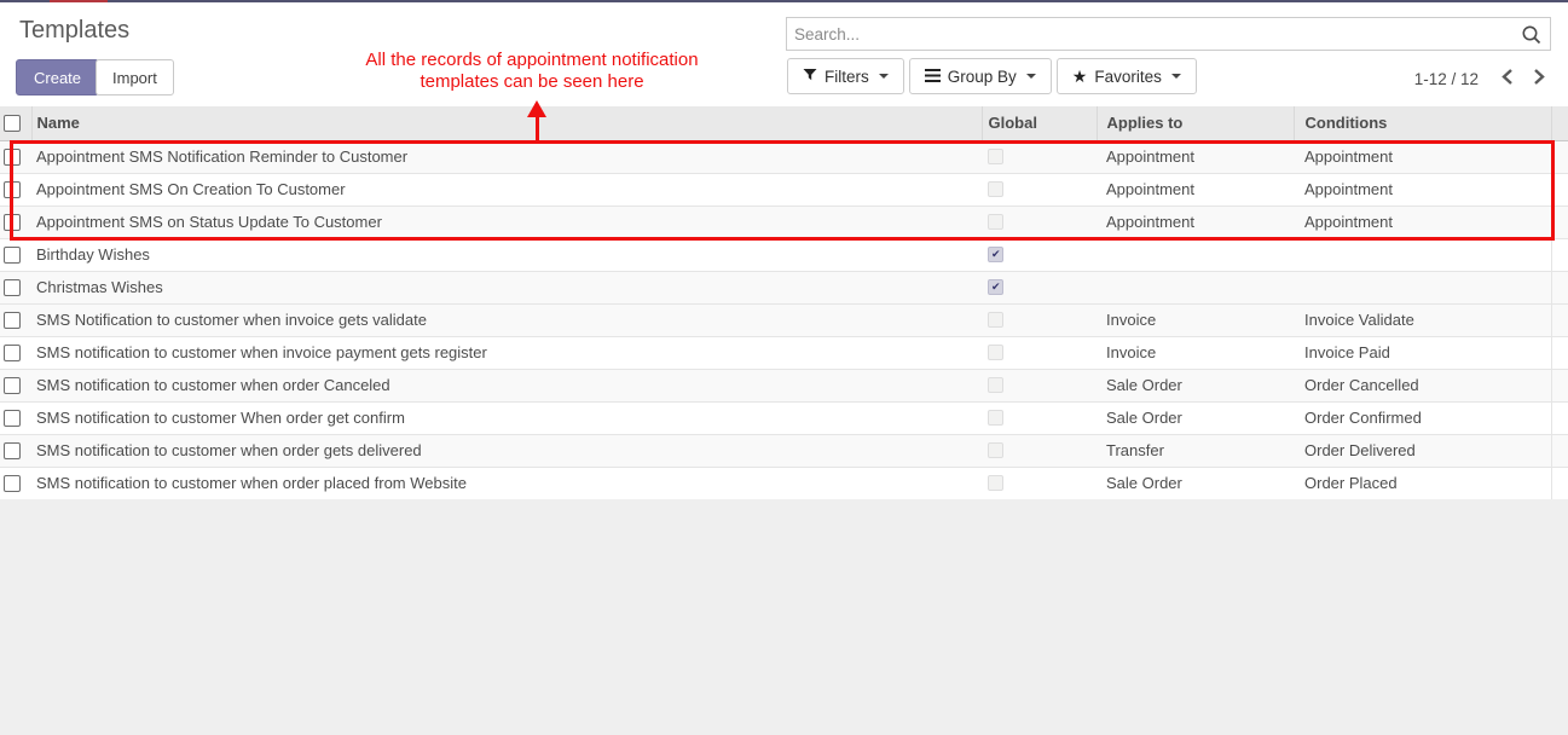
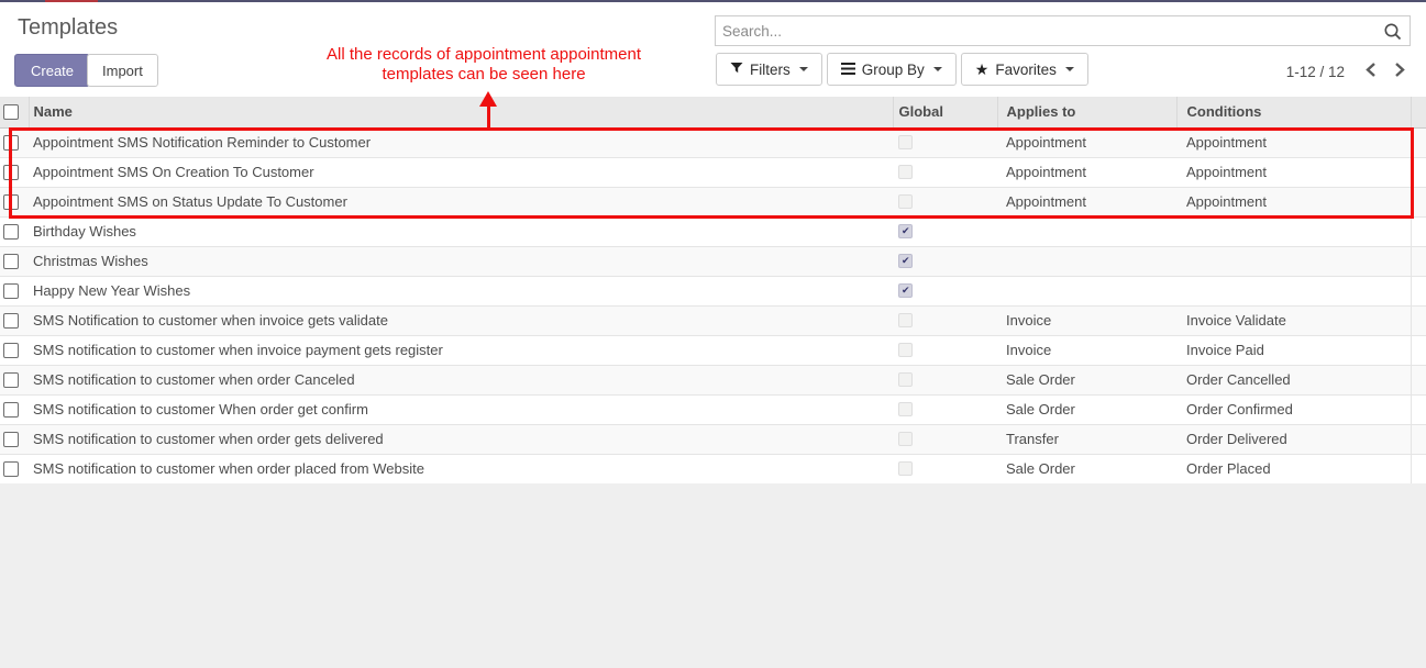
  Templates
  Create
  Import
  Search...
  Filters
  Group By
  ★
  Favorites
  1-12 / 12
- All the records of appointment notification
+ All the records of appointment appointment
  templates can be seen here
  	Name	Global	Applies to	Conditions
  	Appointment SMS Notification Reminder to Customer		Appointment	Appointment
  	Appointment SMS On Creation To Customer		Appointment	Appointment
  	Appointment SMS on Status Update To Customer		Appointment	Appointment
  	Birthday Wishes
  	Christmas Wishes
+ 	Happy New Year Wishes
  	SMS Notification to customer when invoice gets validate		Invoice	Invoice Validate
  	SMS notification to customer when invoice payment gets register		Invoice	Invoice Paid
  	SMS notification to customer when order Canceled		Sale Order	Order Cancelled
  	SMS notification to customer When order get confirm		Sale Order	Order Confirmed
  	SMS notification to customer when order gets delivered		Transfer	Order Delivered
  	SMS notification to customer when order placed from Website		Sale Order	Order Placed
